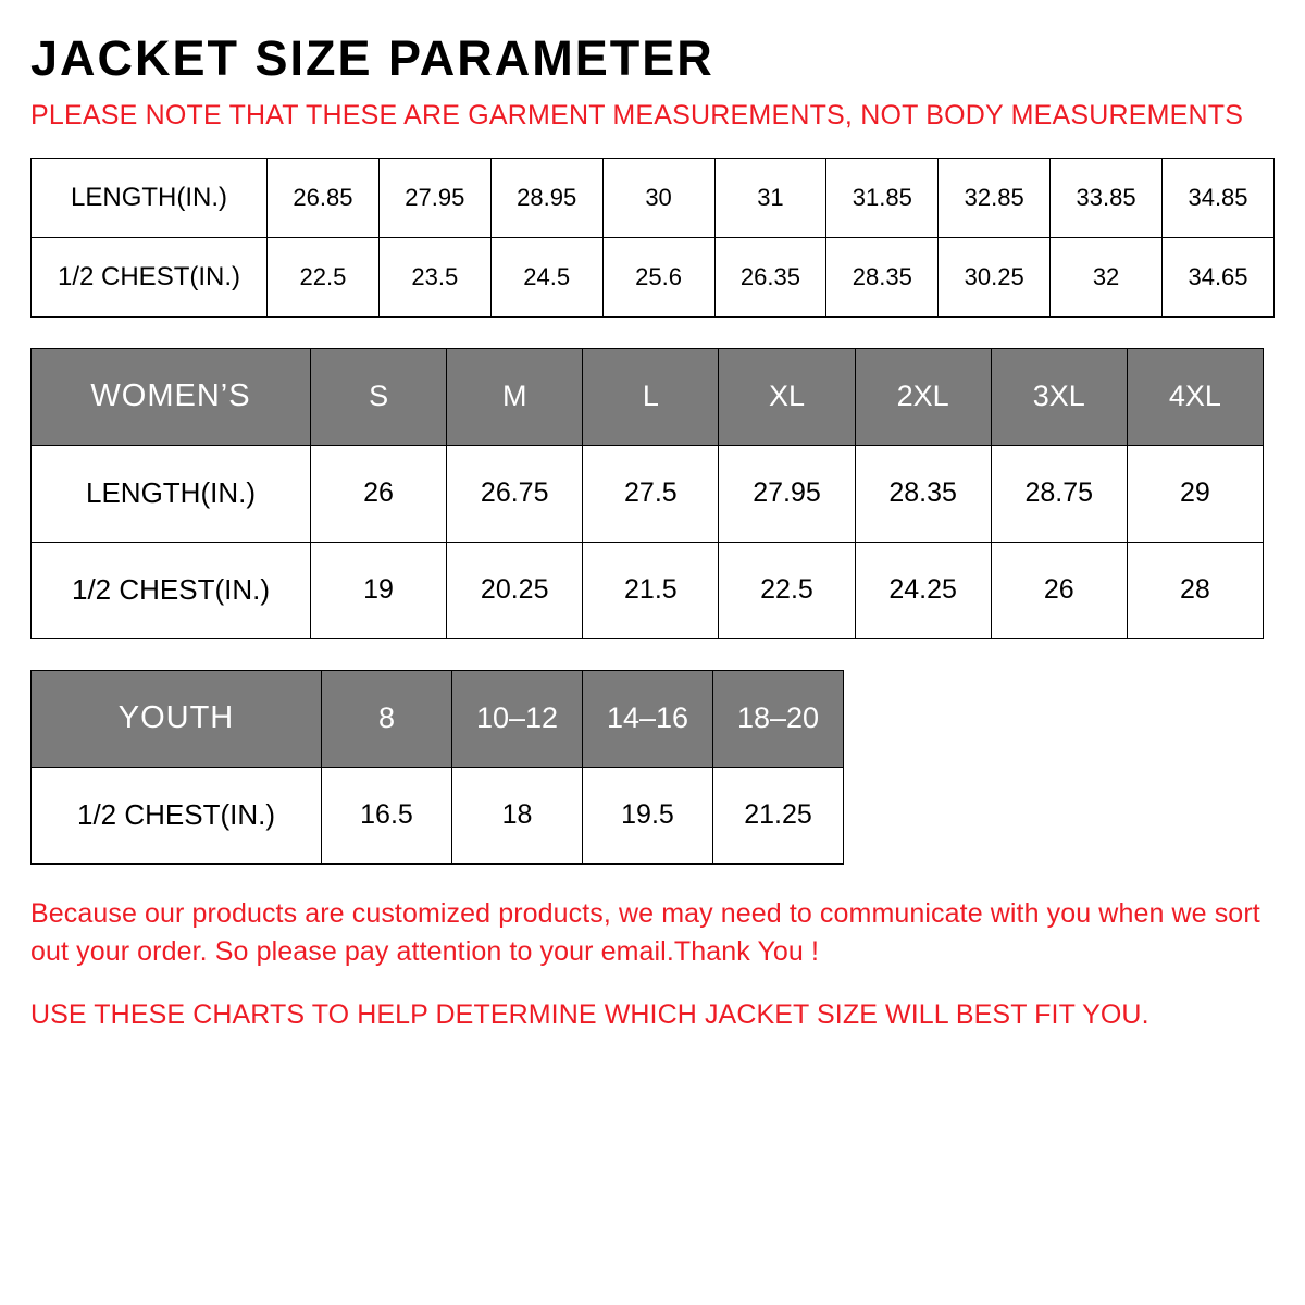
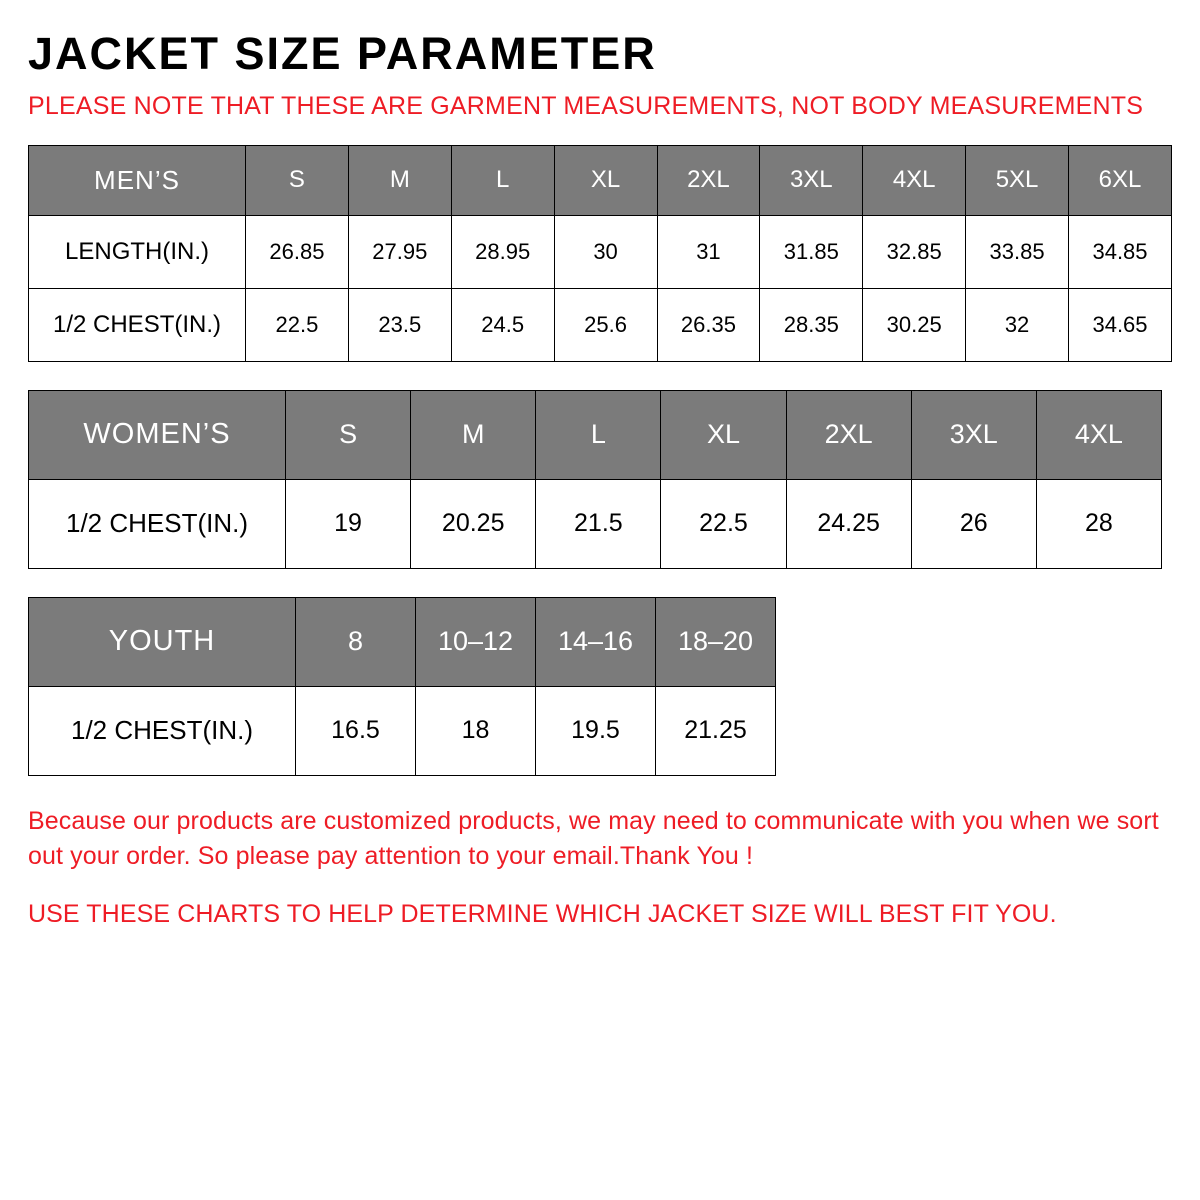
  JACKET SIZE PARAMETER
  PLEASE NOTE THAT THESE ARE GARMENT MEASUREMENTS, NOT BODY MEASUREMENTS
+ MEN’S	S	M	L	XL	2XL	3XL	4XL	5XL	6XL
  LENGTH(IN.)	26.85	27.95	28.95	30	31	31.85	32.85	33.85	34.85
  1/2 CHEST(IN.)	22.5	23.5	24.5	25.6	26.35	28.35	30.25	32	34.65
  WOMEN’S	S	M	L	XL	2XL	3XL	4XL
- LENGTH(IN.)	26	26.75	27.5	27.95	28.35	28.75	29
  1/2 CHEST(IN.)	19	20.25	21.5	22.5	24.25	26	28
  YOUTH	8	10–12	14–16	18–20
  1/2 CHEST(IN.)	16.5	18	19.5	21.25
  Because our products are customized products, we may need to communicate with you when we sort out your order. So please pay attention to your email.Thank You !
  USE THESE CHARTS TO HELP DETERMINE WHICH JACKET SIZE WILL BEST FIT YOU.
